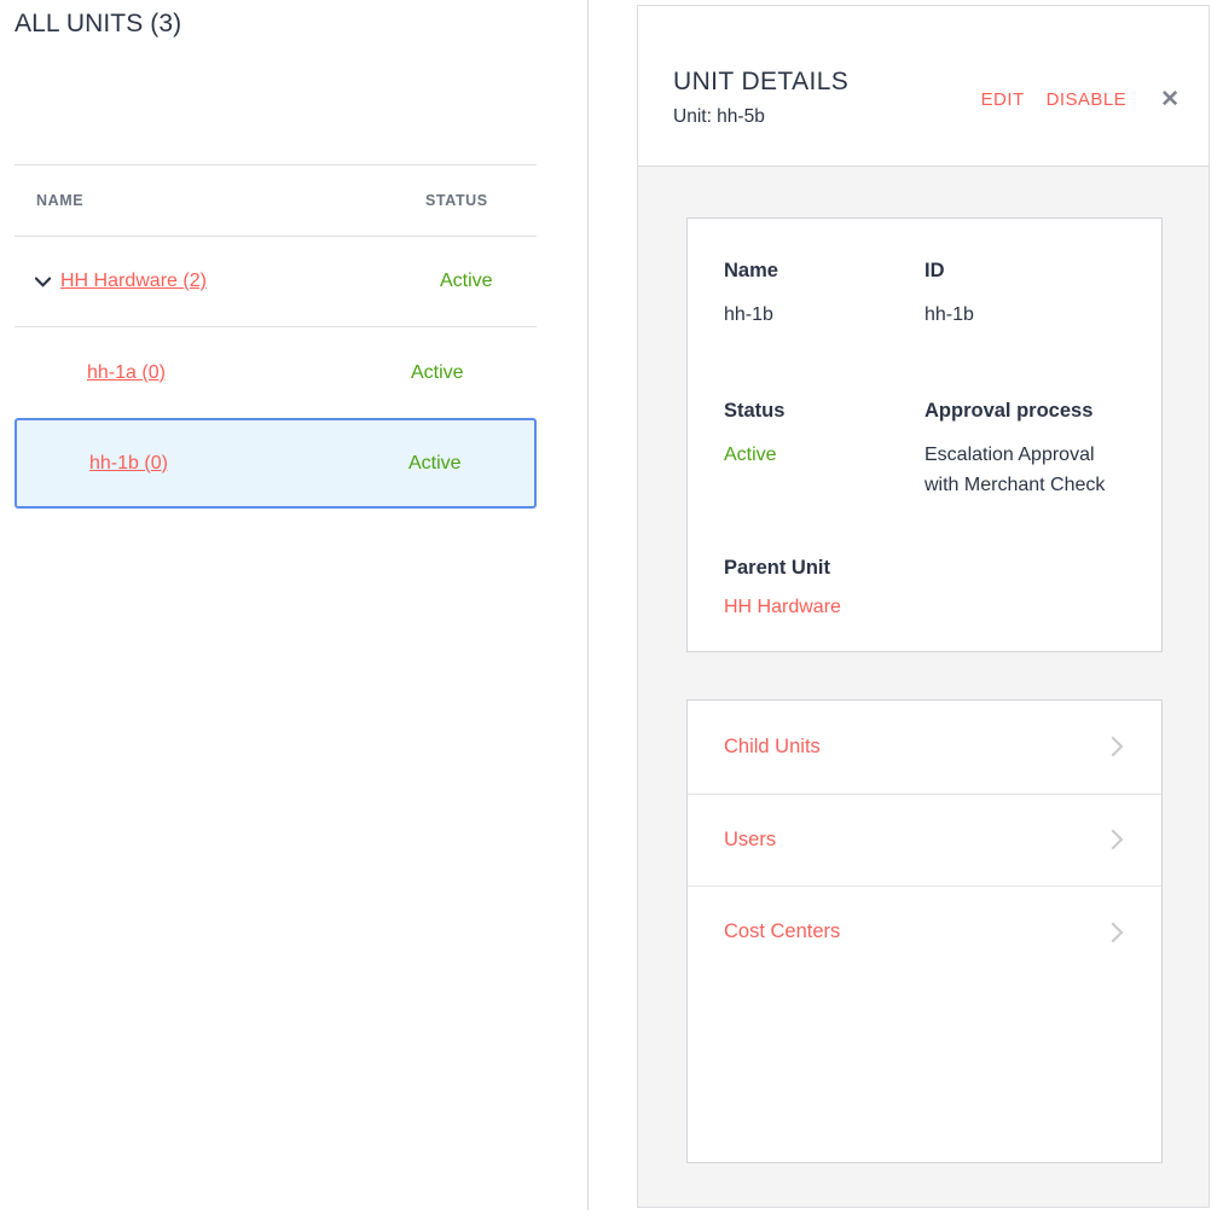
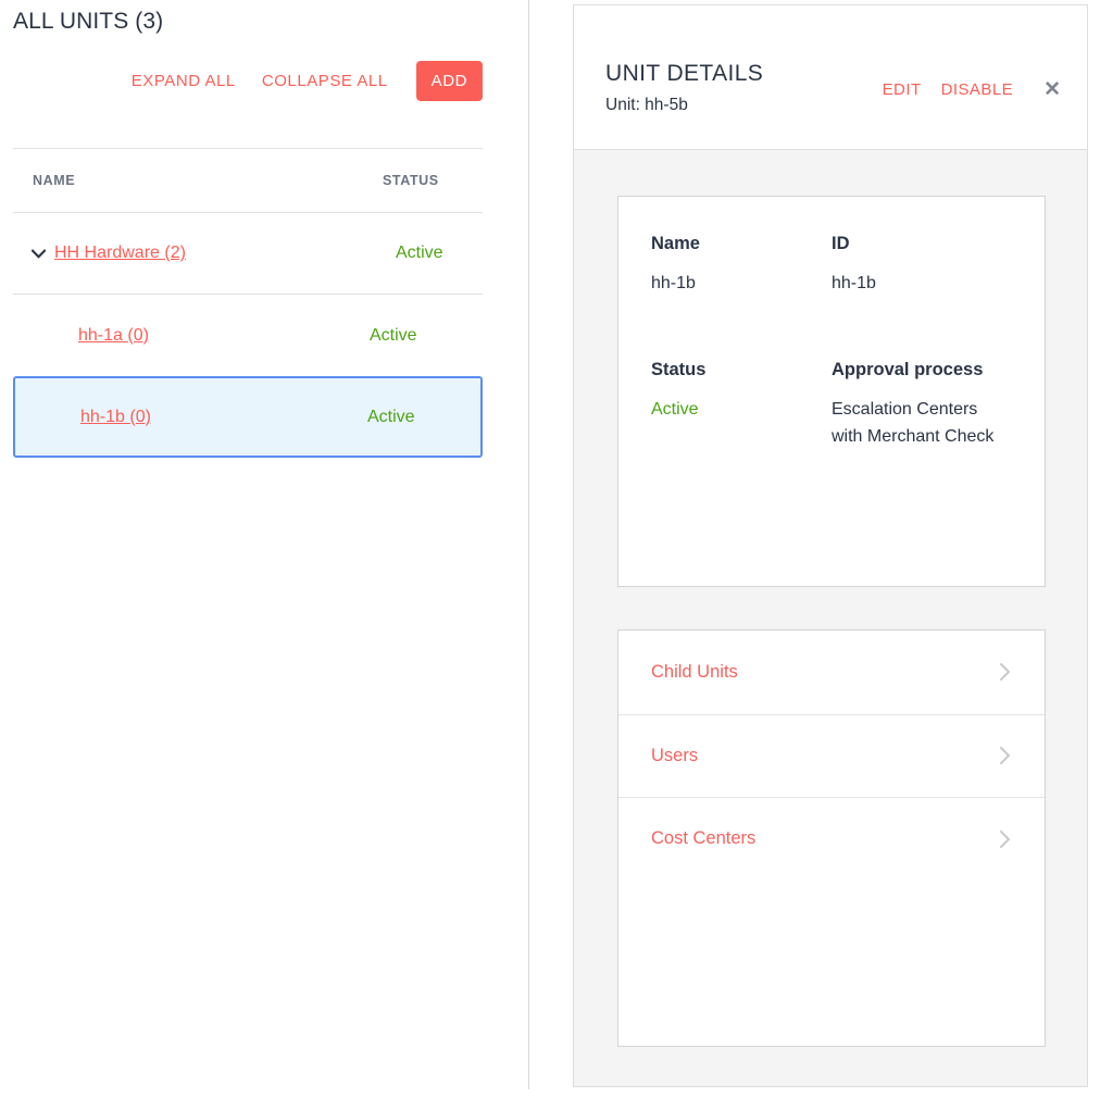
  ALL UNITS (3)
+ EXPAND ALL
+ COLLAPSE ALL
+ ADD
  NAME
  STATUS
  HH Hardware (2)
  Active
  hh-1a (0)
  Active
  hh-1b (0)
  Active
  UNIT DETAILS
  Unit: hh-5b
  EDIT
  DISABLE
  ✕
  Name
  hh-1b
  ID
  hh-1b
  Status
  Active
  Approval process
- Escalation Approval with Merchant Check
+ Escalation Centers with Merchant Check
- Parent Unit
- HH Hardware
  Child Units
  Users
  Cost Centers
